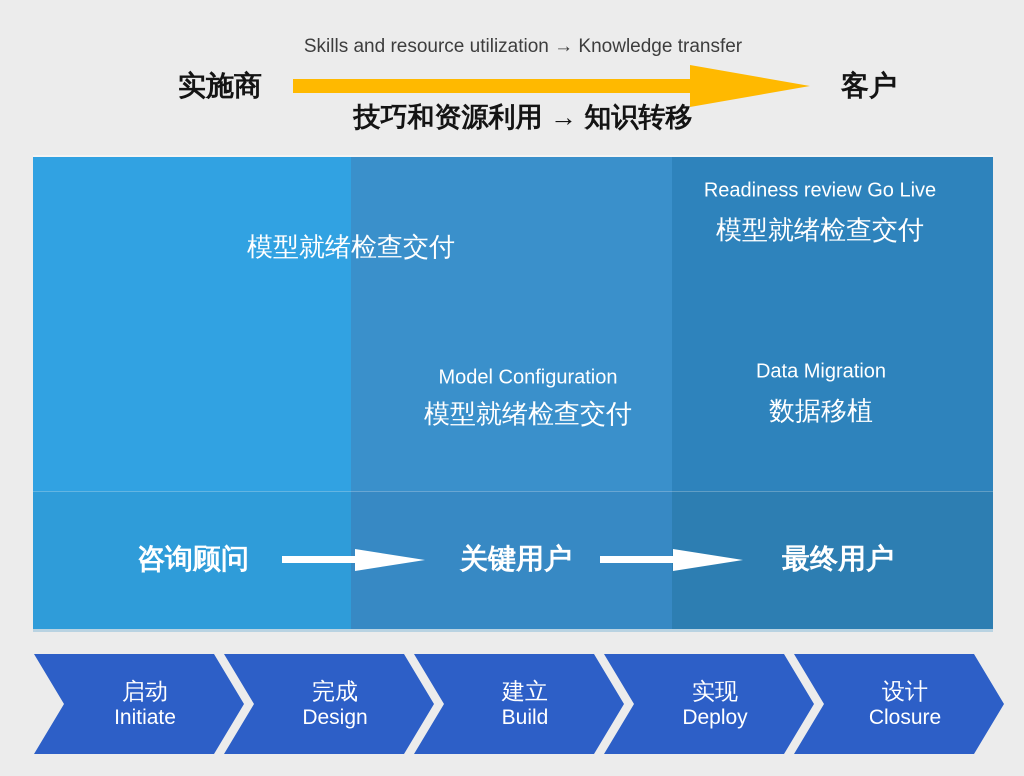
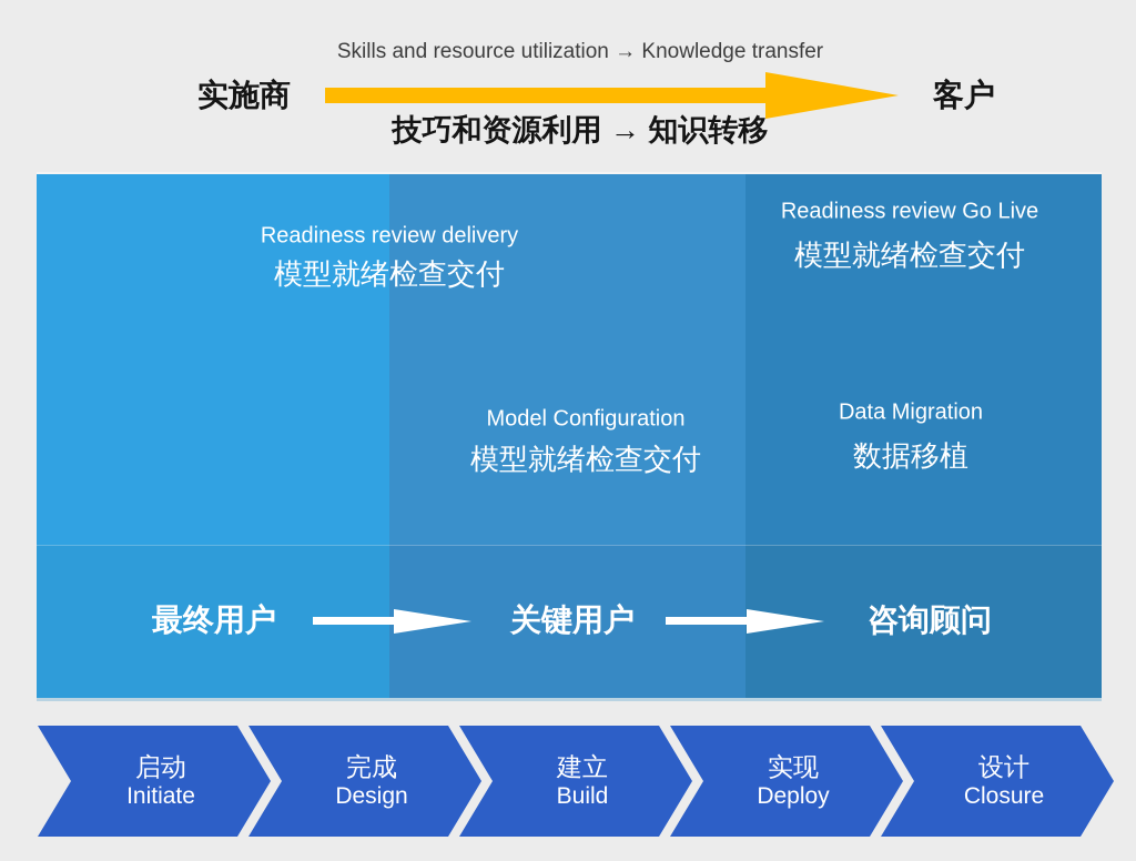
  Skills and resource utilization → Knowledge transfer
  实施商
  客户
  技巧和资源利用 → 知识转移
+ Readiness review delivery
  模型就绪检查交付
  Model Configuration
  模型就绪检查交付
  Readiness review Go Live
  模型就绪检查交付
  Data Migration
  数据移植
- 咨询顾问
+ 最终用户
  关键用户
- 最终用户
+ 咨询顾问
  启动
  Initiate
  完成
  Design
  建立
  Build
  实现
  Deploy
  设计
  Closure
